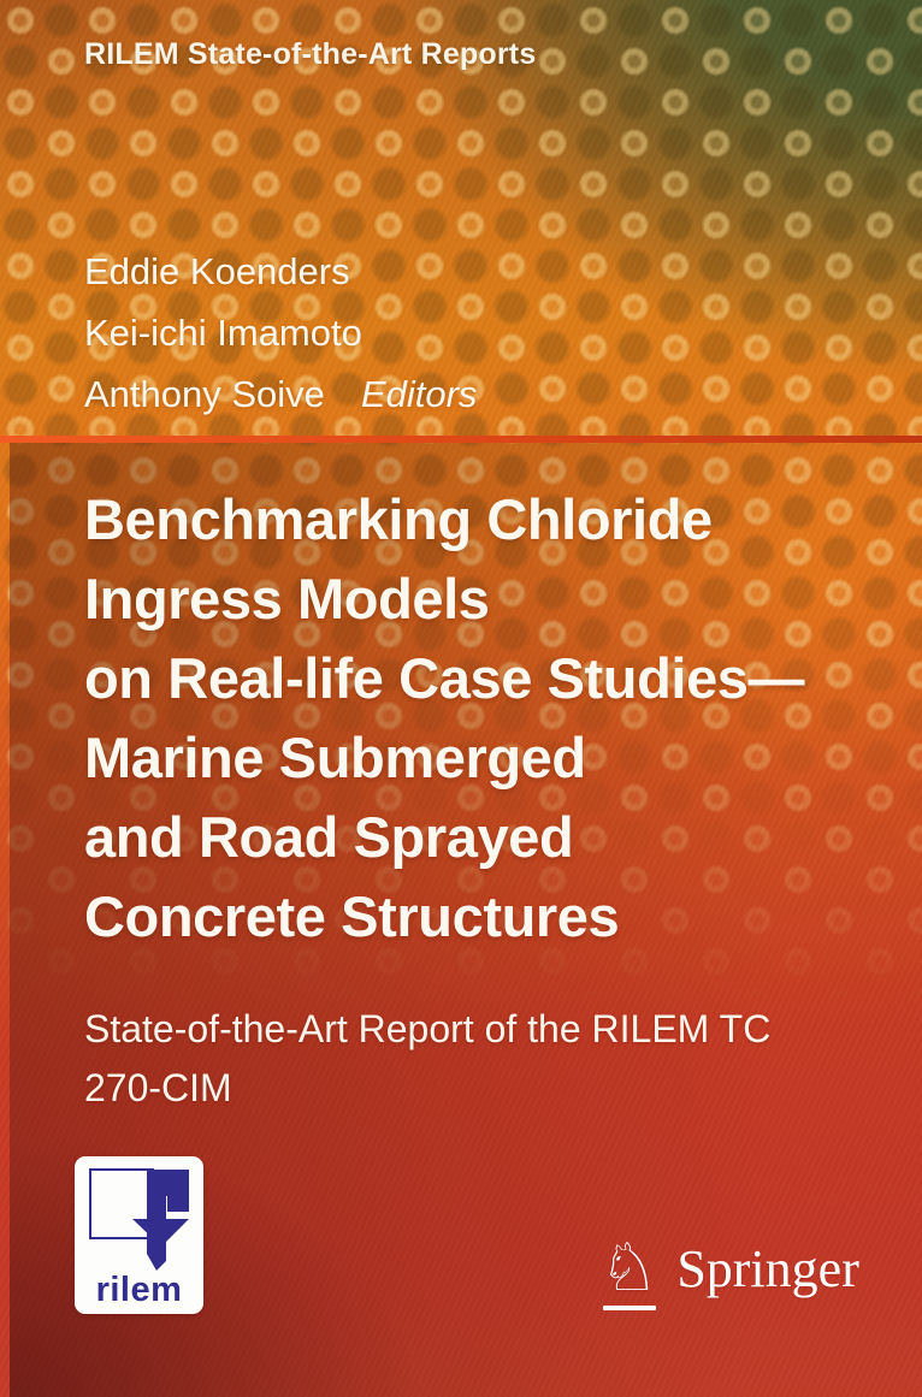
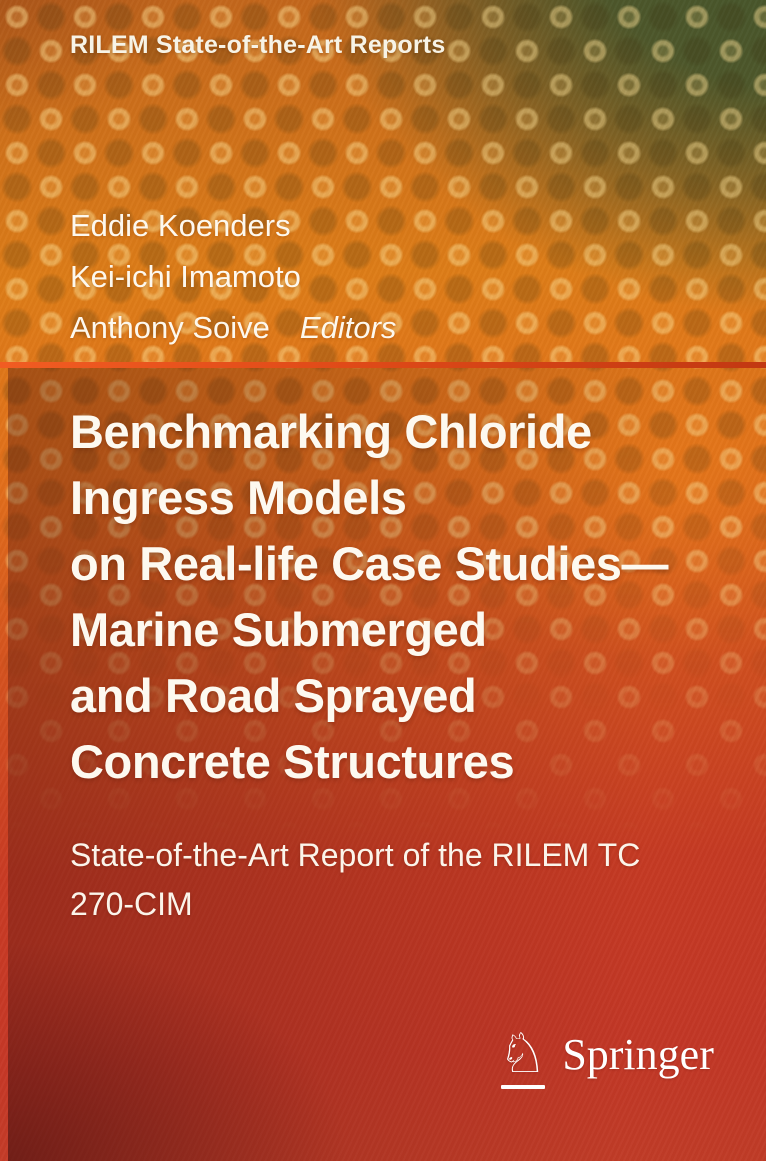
  RILEM State-of-the-Art Reports
  Eddie Koenders
  Kei-ichi Imamoto
  Anthony Soive Editors
  Benchmarking Chloride
  Ingress Models
  on Real-life Case Studies—
  Marine Submerged
  and Road Sprayed
  Concrete Structures
  State-of-the-Art Report of the RILEM TC
  270-CIM
- rilem
  ♘
  Springer
